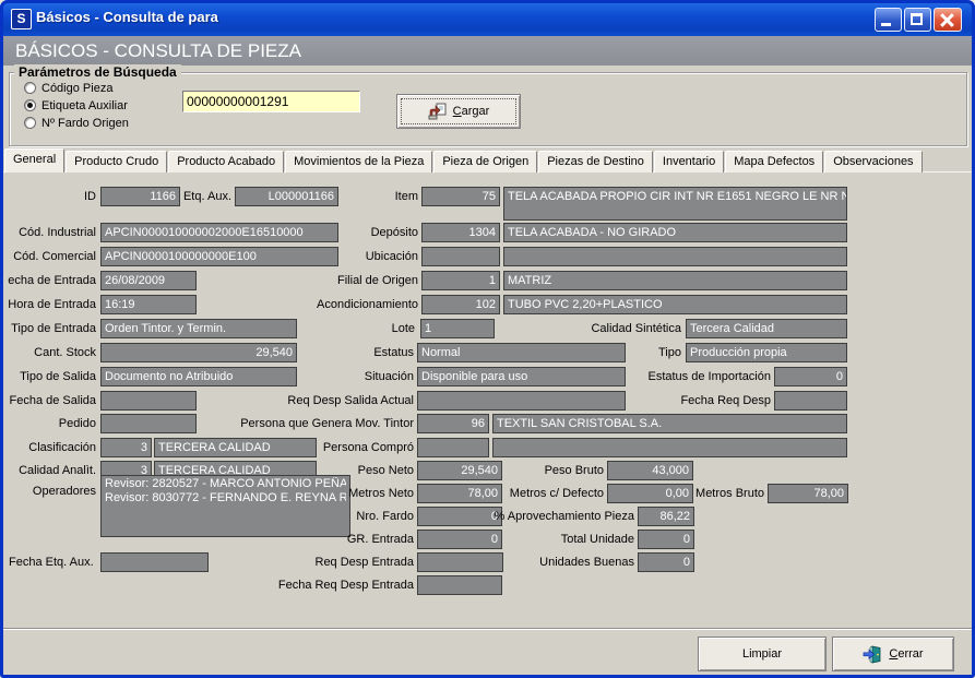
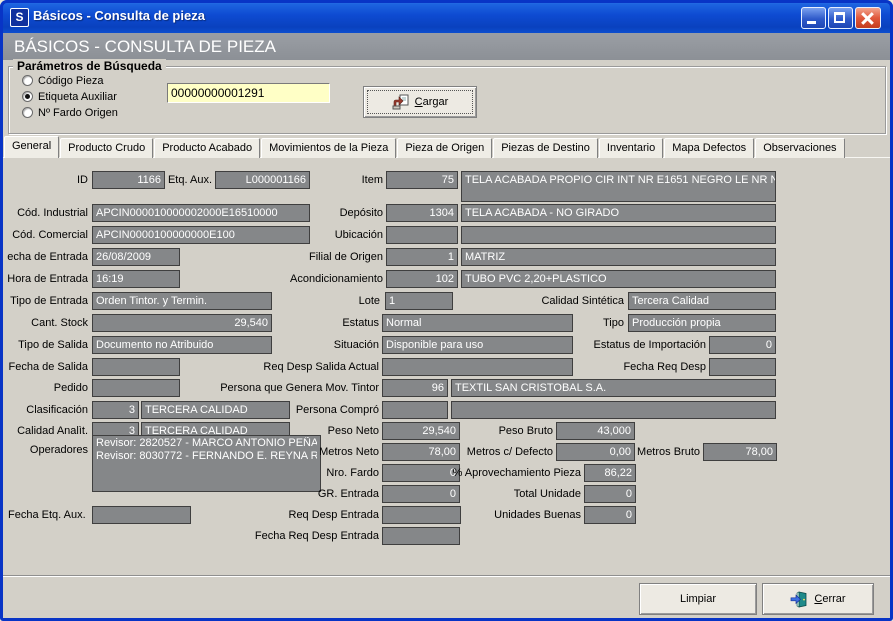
  S
- Básicos - Consulta de para
+ Básicos - Consulta de pieza
  BÁSICOS - CONSULTA DE PIEZA
  Parámetros de Búsqueda
  Código Pieza
  Etiqueta Auxiliar
  Nº Fardo Origen
  00000000001291
  Cargar
  General
  Producto Crudo
  Producto Acabado
  Movimientos de la Pieza
  Pieza de Origen
  Piezas de Destino
  Inventario
  Mapa Defectos
  Observaciones
  ID
  1166
  Etq. Aux.
  L000001166
  Item
  75
  TELA ACABADA PROPIO CIR INT NR E1651 NEGRO LE NR N
  Cód. Industrial
  APCIN000010000002000E16510000
  Depósito
  1304
  TELA ACABADA - NO GIRADO
  Cód. Comercial
  APCIN0000100000000E100
  Ubicación
  echa de Entrada
  26/08/2009
  Filial de Origen
  1
  MATRIZ
  Hora de Entrada
  16:19
  Acondicionamiento
  102
  TUBO PVC 2,20+PLASTICO
  Tipo de Entrada
  Orden Tintor. y Termin.
  Lote
  1
  Calidad Sintética
  Tercera Calidad
  Cant. Stock
  29,540
  Estatus
  Normal
  Tipo
  Producción propia
  Tipo de Salida
  Documento no Atribuido
  Situación
  Disponible para uso
  Estatus de Importación
  0
  Fecha de Salida
  Req Desp Salida Actual
  Fecha Req Desp
  Pedido
  Persona que Genera Mov. Tintor
  96
  TEXTIL SAN CRISTOBAL S.A.
  Clasificación
  3
  TERCERA CALIDAD
  Persona Compró
  Calidad Analìt.
  3
  TERCERA CALIDAD
  Peso Neto
  29,540
  Peso Bruto
  43,000
  Operadores
  Revisor: 2820527 - MARCO ANTONIO PEÑA
  Revisor: 8030772 - FERNANDO E. REYNA R
  Metros Neto
  78,00
  Metros c/ Defecto
  0,00
  Metros Bruto
  78,00
  Nro. Fardo
  0
  % Aprovechamiento Pieza
  86,22
  GR. Entrada
  0
  Total Unidade
  0
  Fecha Etq. Aux.
  Req Desp Entrada
  Unidades Buenas
  0
  Fecha Req Desp Entrada
  Limpiar
  Cerrar
